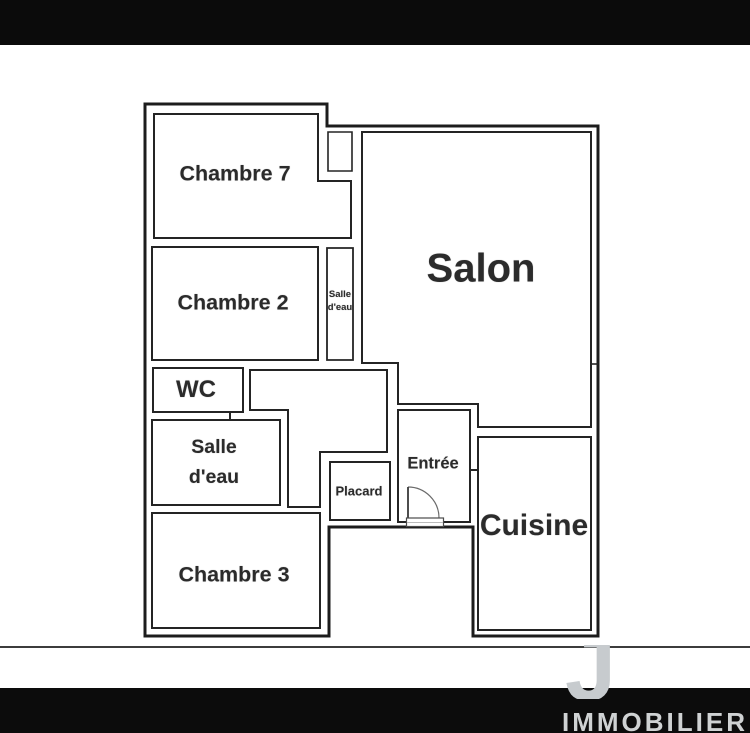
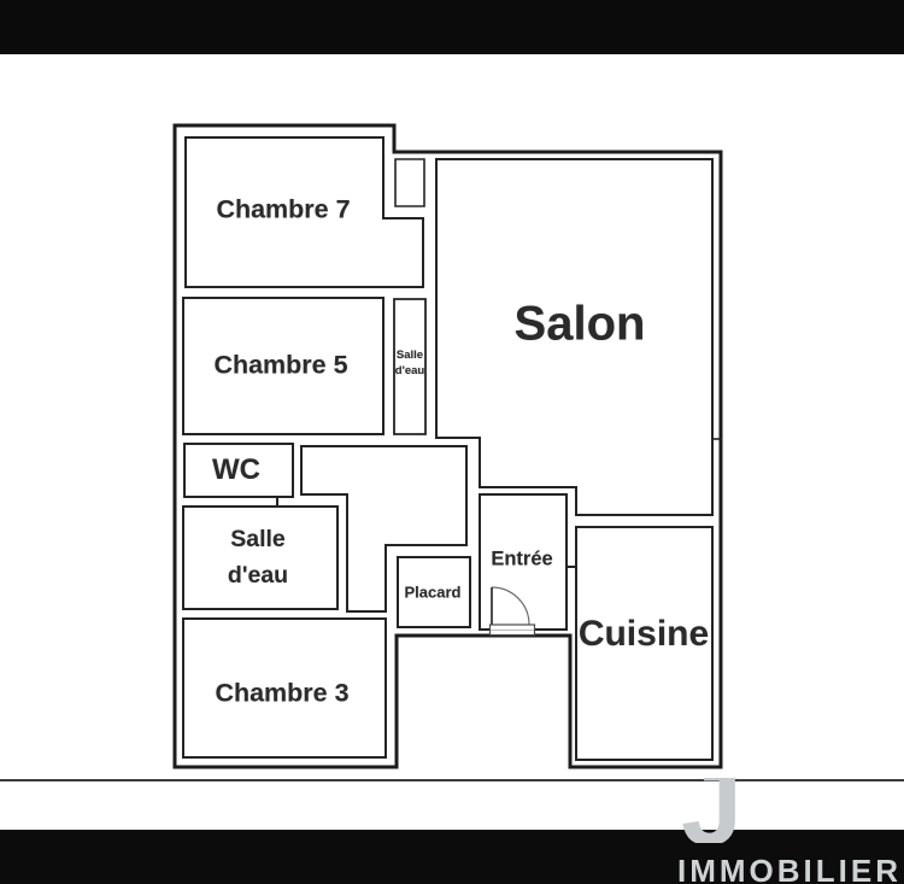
  Chambre 7
- Chambre 2
+ Chambre 5
  Salle
  d'eau
  Salon
  WC
  Salle
  d'eau
  Chambre 3
  Placard
  Entrée
  Cuisine
  J
  IMMOBILIER
